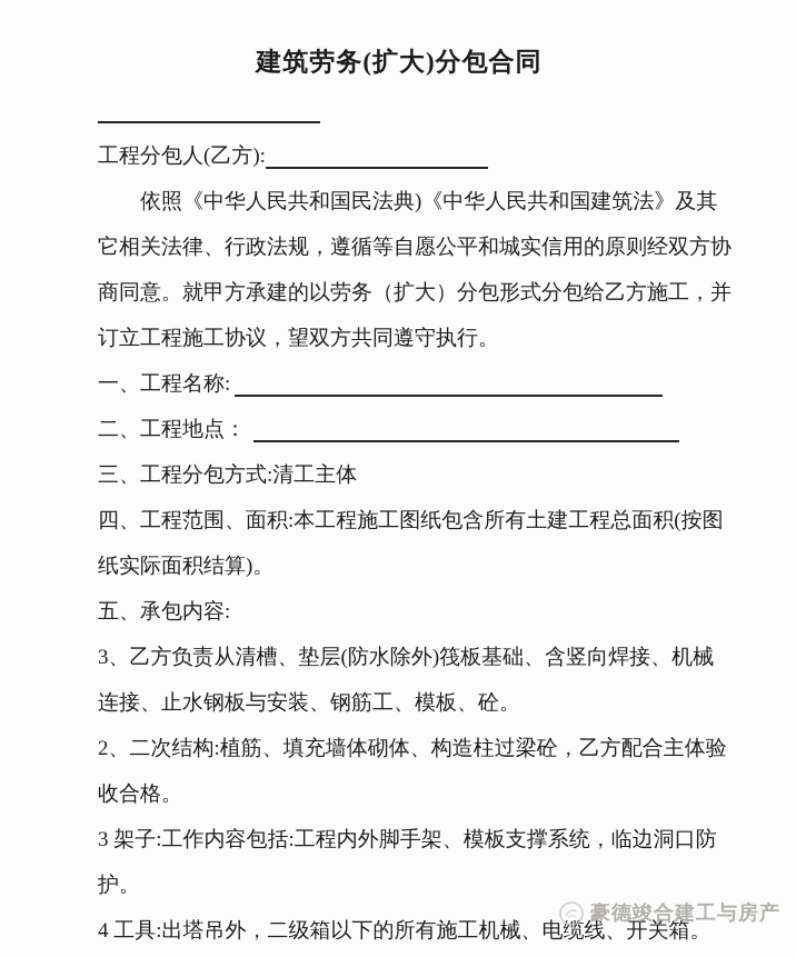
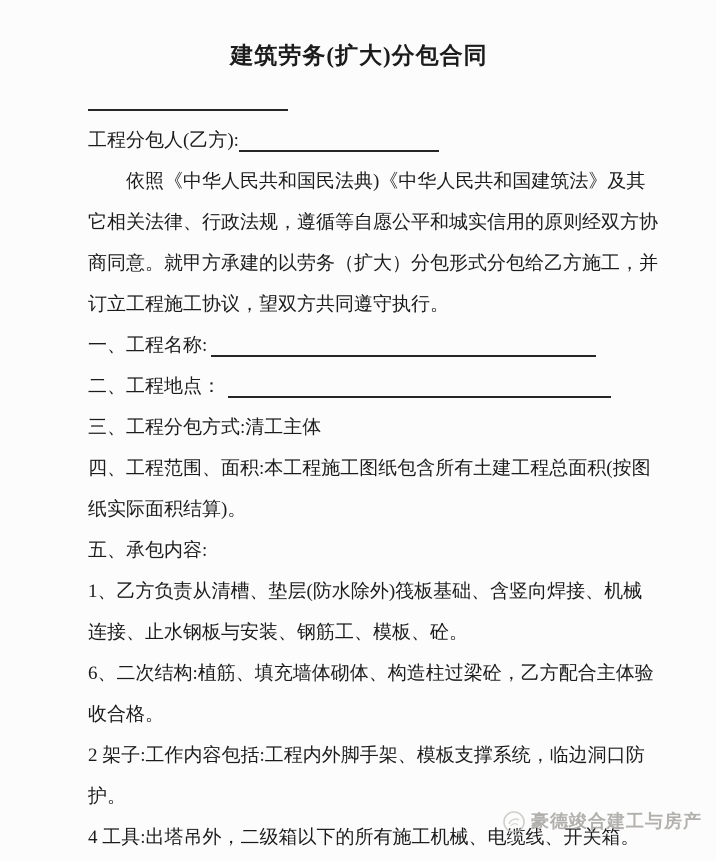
  建筑劳务(扩大)分包合同
  工程分包人(乙方):
  依照《中华人民共和国民法典)《中华人民共和国建筑法》及其
  它相关法律、行政法规，遵循等自愿公平和城实信用的原则经双方协
  商同意。就甲方承建的以劳务（扩大）分包形式分包给乙方施工，并
  订立工程施工协议，望双方共同遵守执行。
  一、工程名称:
  二、工程地点：
  三、工程分包方式:清工主体
  四、工程范围、面积:本工程施工图纸包含所有土建工程总面积(按图
  纸实际面积结算)。
  五、承包内容:
- 3、乙方负责从清槽、垫层(防水除外)筏板基础、含竖向焊接、机械
+ 1、乙方负责从清槽、垫层(防水除外)筏板基础、含竖向焊接、机械
  连接、止水钢板与安装、钢筋工、模板、砼。
- 2、二次结构:植筋、填充墙体砌体、构造柱过梁砼，乙方配合主体验
+ 6、二次结构:植筋、填充墙体砌体、构造柱过梁砼，乙方配合主体验
  收合格。
- 3 架子:工作内容包括:工程内外脚手架、模板支撑系统，临边洞口防
+ 2 架子:工作内容包括:工程内外脚手架、模板支撑系统，临边洞口防
  护。
  4 工具:出塔吊外，二级箱以下的所有施工机械、电缆线、开关箱。
  豪德竣合建工与房产
